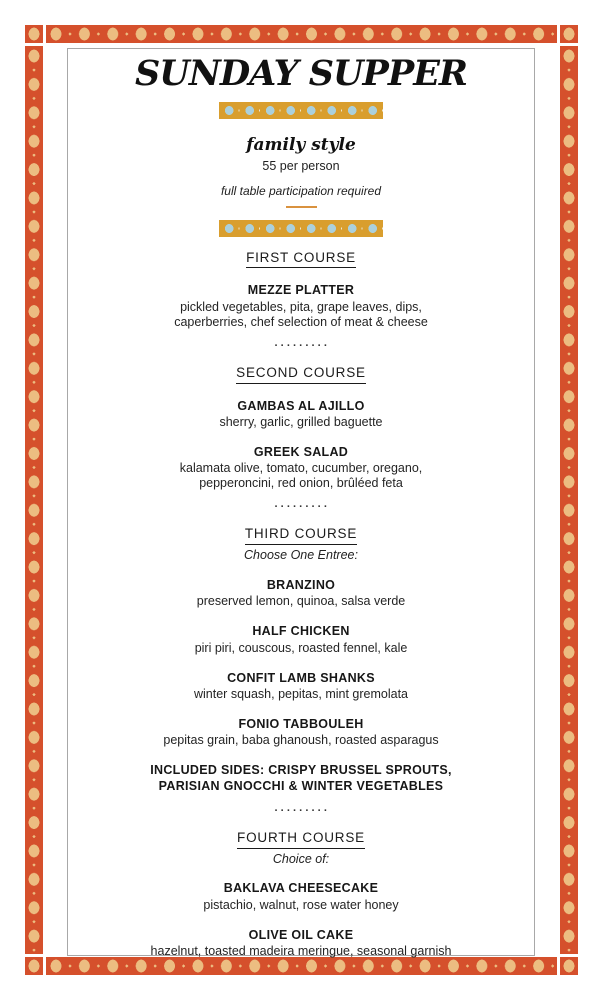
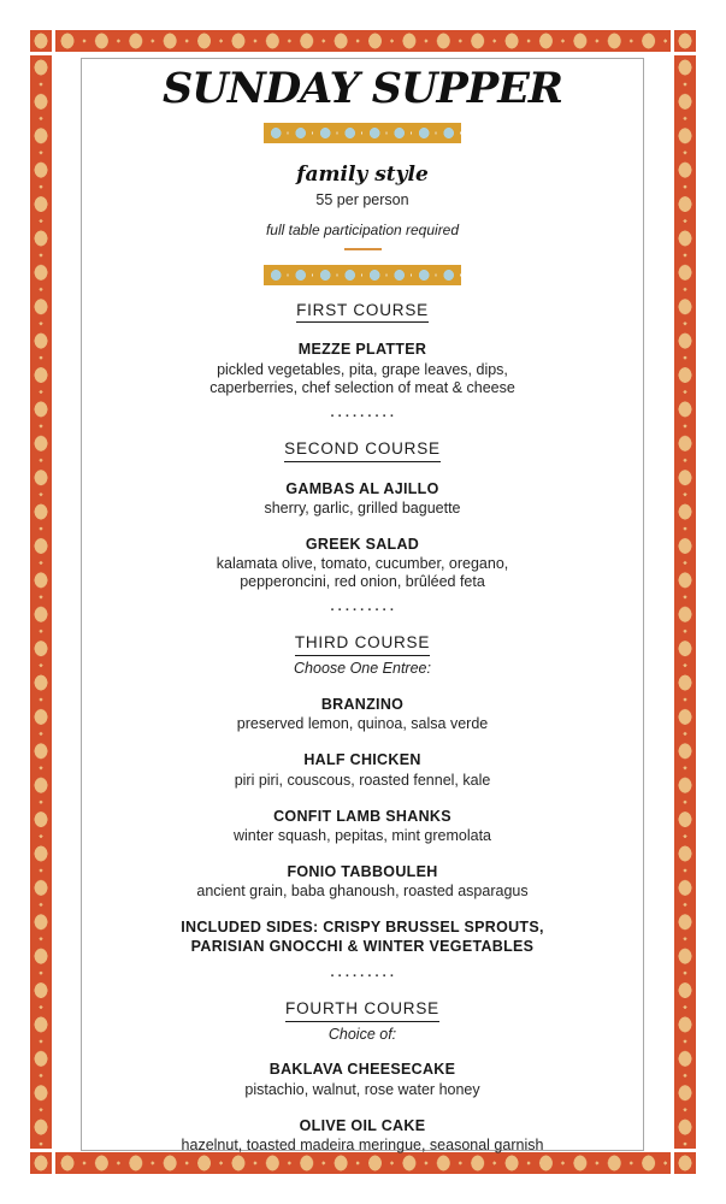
  SUNDAY SUPPER
  family style
  55 per person
  full table participation required
  FIRST COURSE
  MEZZE PLATTER
  pickled vegetables, pita, grape leaves, dips,
  caperberries, chef selection of meat & cheese
  ·········
  SECOND COURSE
  GAMBAS AL AJILLO
  sherry, garlic, grilled baguette
  GREEK SALAD
  kalamata olive, tomato, cucumber, oregano,
  pepperoncini, red onion, brûléed feta
  ·········
  THIRD COURSE
  Choose One Entree:
  BRANZINO
  preserved lemon, quinoa, salsa verde
  HALF CHICKEN
  piri piri, couscous, roasted fennel, kale
  CONFIT LAMB SHANKS
  winter squash, pepitas, mint gremolata
  FONIO TABBOULEH
- pepitas grain, baba ghanoush, roasted asparagus
+ ancient grain, baba ghanoush, roasted asparagus
  INCLUDED SIDES: CRISPY BRUSSEL SPROUTS,
  PARISIAN GNOCCHI & WINTER VEGETABLES
  ·········
  FOURTH COURSE
  Choice of:
  BAKLAVA CHEESECAKE
  pistachio, walnut, rose water honey
  OLIVE OIL CAKE
  hazelnut, toasted madeira meringue, seasonal garnish
